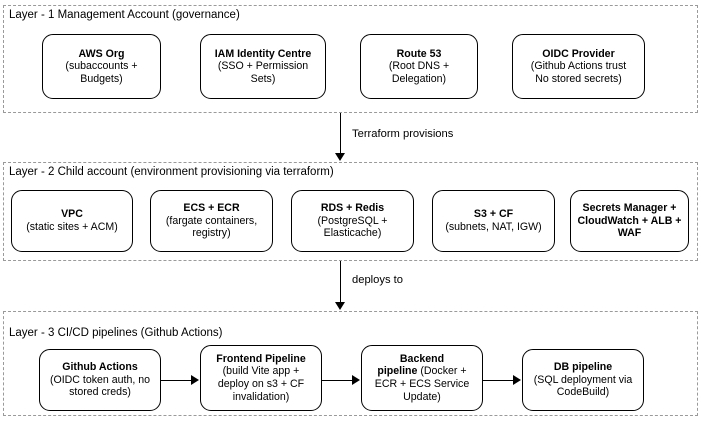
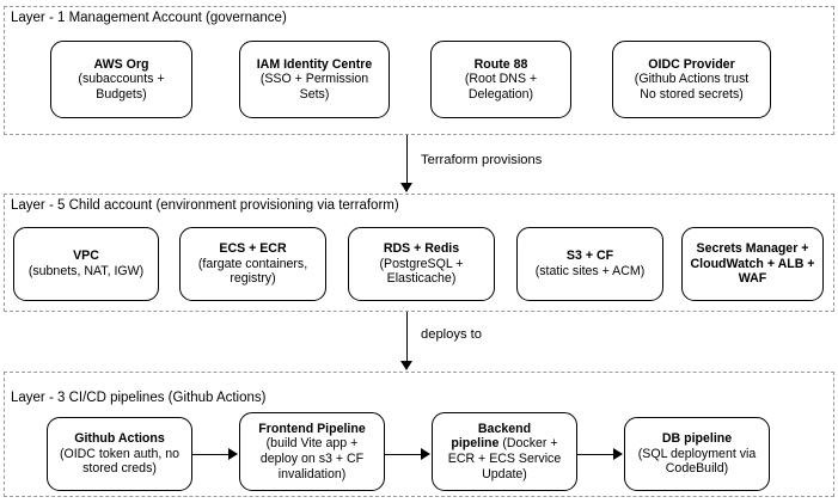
  Layer - 1 Management Account (governance)
  AWS Org
  (subaccounts +
  Budgets)
  IAM Identity Centre
  (SSO + Permission
  Sets)
- Route 53
+ Route 88
  (Root DNS +
  Delegation)
  OIDC Provider
  (Github Actions trust
  No stored secrets)
  Terraform provisions
- Layer - 2 Child account (environment provisioning via terraform)
+ Layer - 5 Child account (environment provisioning via terraform)
  VPC
- (static sites + ACM)
+ (subnets, NAT, IGW)
  ECS + ECR
  (fargate containers,
  registry)
  RDS + Redis
  (PostgreSQL +
  Elasticache)
  S3 + CF
- (subnets, NAT, IGW)
+ (static sites + ACM)
  Secrets Manager +
  CloudWatch + ALB +
  WAF
  deploys to
  Layer - 3 CI/CD pipelines (Github Actions)
  Github Actions
  (OIDC token auth, no
  stored creds)
  Frontend Pipeline
  (build Vite app +
  deploy on s3 + CF
  invalidation)
  Backend
  pipeline (Docker +
  ECR + ECS Service
  Update)
  DB pipeline
  (SQL deployment via
  CodeBuild)
